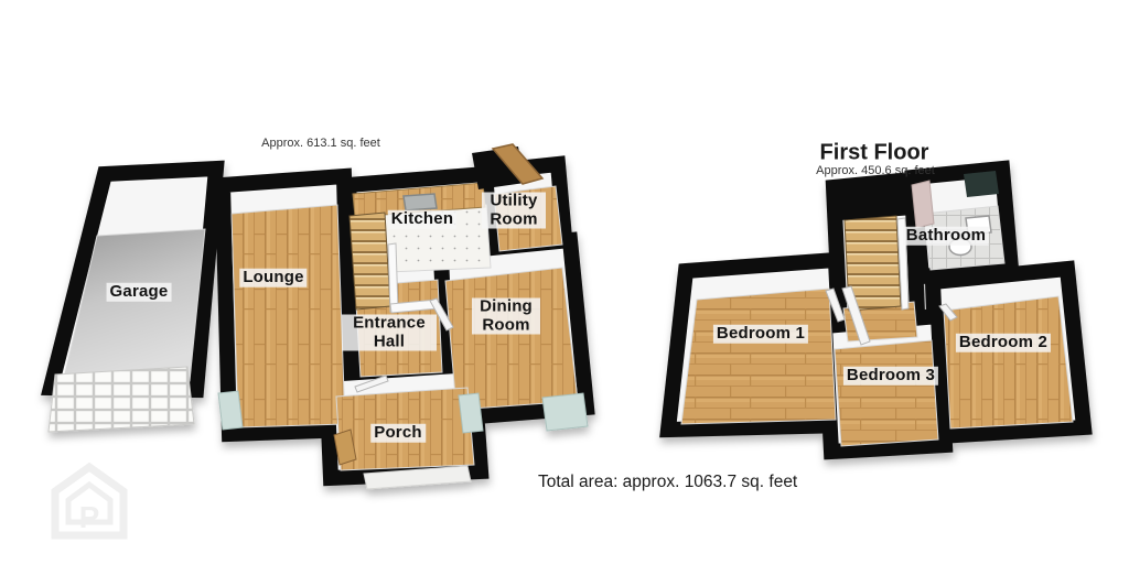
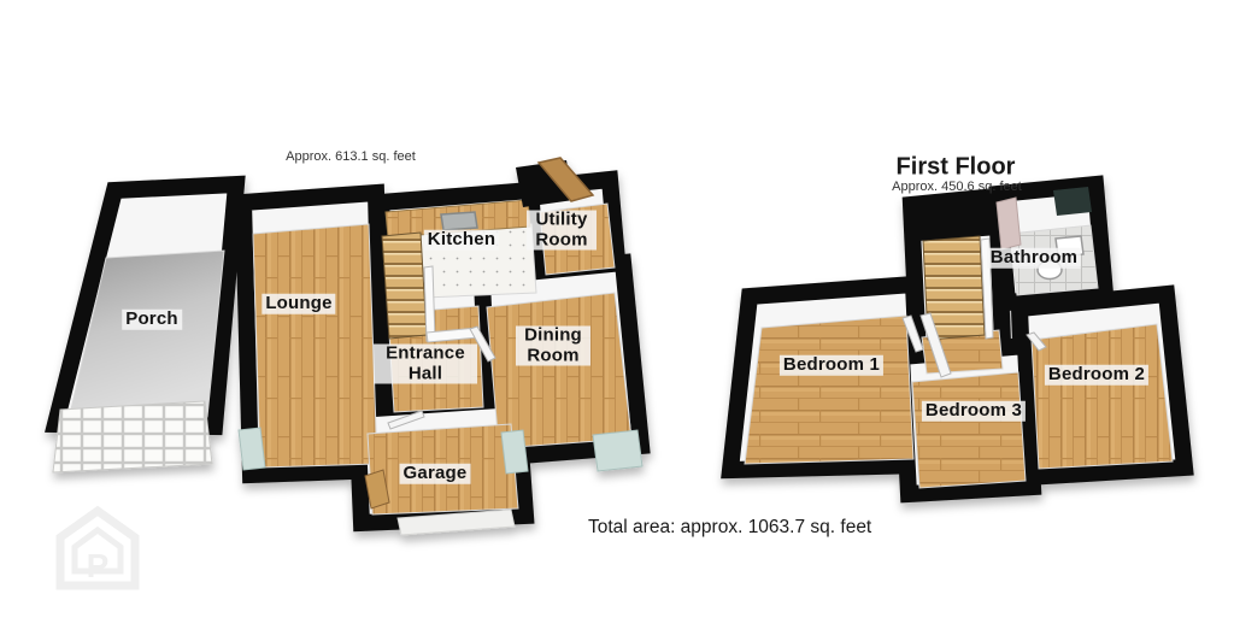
  Approx. 613.1 sq. feet
  First Floor
  Approx. 450.6 sq. feet
- Garage
+ Porch
  Lounge
  Kitchen
  Utility Room
  Dining Room
  Entrance Hall
- Porch
+ Garage
  Bedroom 1
  Bedroom 2
  Bedroom 3
  Bathroom
  Total area: approx. 1063.7 sq. feet
